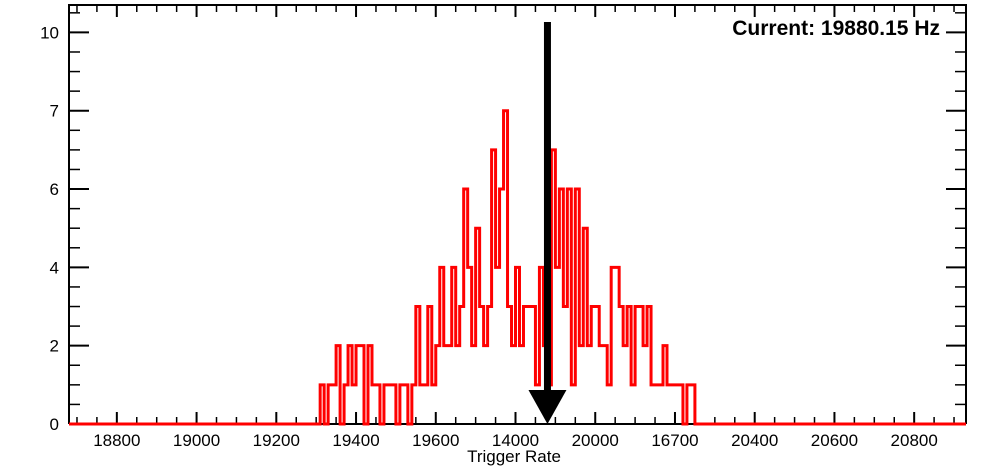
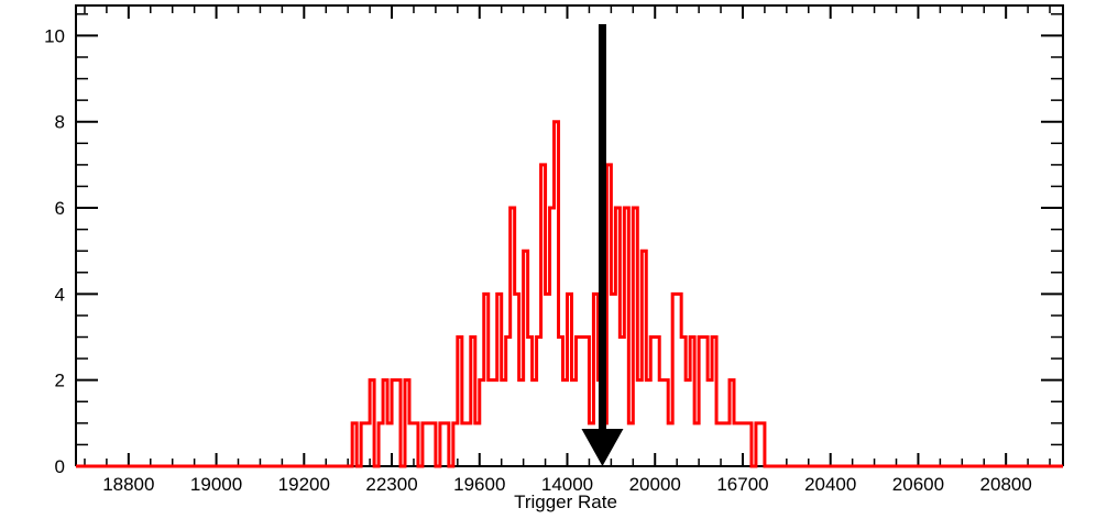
  18800
  19000
  19200
- 19400
+ 22300
  19600
  14000
  20000
  16700
  20400
  20600
  20800
  0
  2
  4
  6
- 7
+ 8
  10
  Trigger Rate
- Current: 19880.15 Hz
